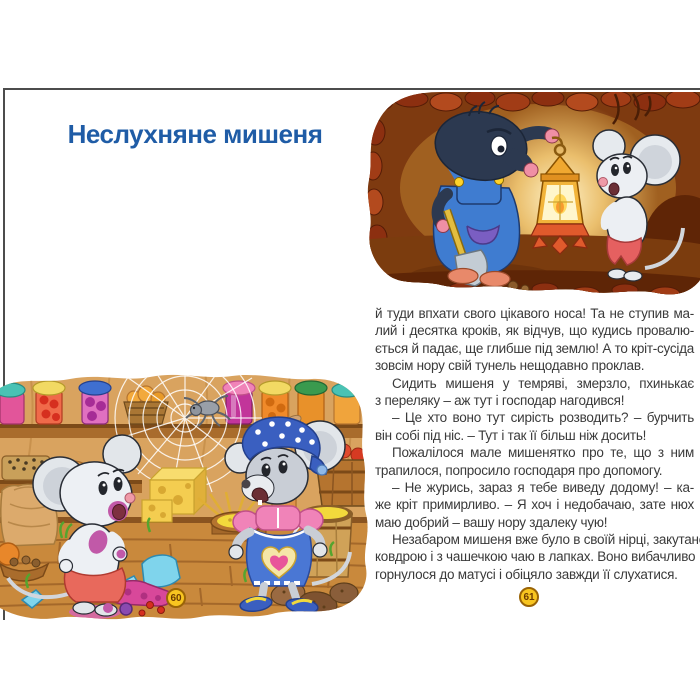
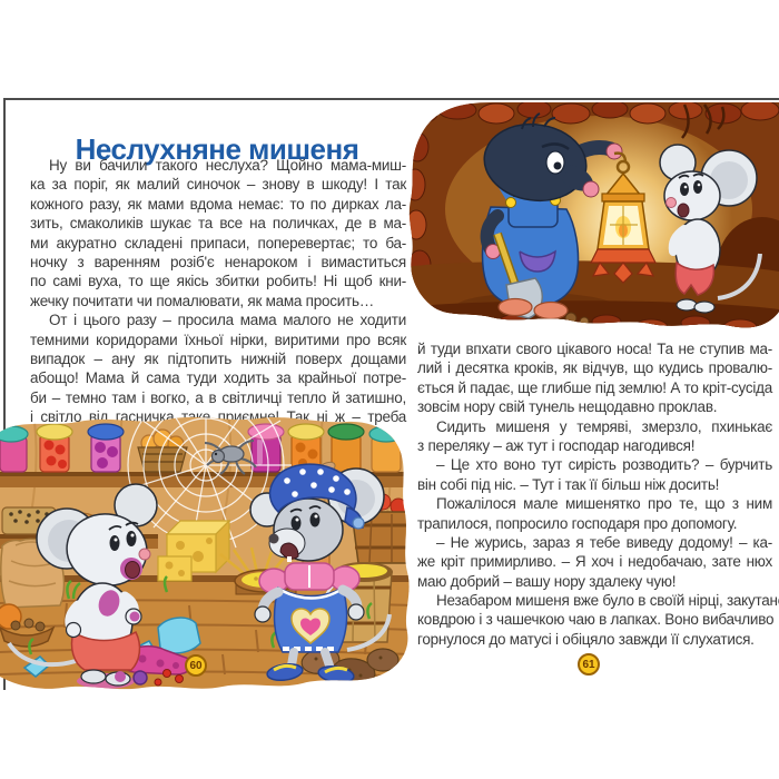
  Неслухняне мишеня
+ Ну ви бачили такого неслуха? Щойно мама-миш-
+ ка за поріг, як малий синочок – знову в шкоду! І так
+ кожного разу, як мами вдома немає: то по дирках ла-
+ зить, смаколиків шукає та все на поличках, де в ма-
+ ми акуратно складені припаси, поперевертає; то ба-
+ ночку з варенням розіб'є ненароком і вимаститься
+ по самі вуха, то ще якісь збитки робить! Ні щоб кни-
+ жечку почитати чи помалювати, як мама просить…
+ От і цього разу – просила мама малого не ходити
+ темними коридорами їхньої нірки, виритими про всяк
+ випадок – ану як підтопить нижній поверх дощами
+ абощо! Мама й сама туди ходить за крайньої потре-
+ би – темно там і вогко, а в світличці тепло й затишно,
+ і світло від гасничка таке приємне! Так ні ж – треба
  й туди впхати свого цікавого носа! Та не ступив ма-
  лий і десятка кроків, як відчув, що кудись провалю-
  ється й падає, ще глибше під землю! А то кріт-сусіда
  зовсім нору свій тунель нещодавно проклав.
  Сидить мишеня у темряві, змерзло, пхинькає
  з переляку – аж тут і господар нагодився!
  – Це хто воно тут сирість розводить? – бурчить
  він собі під ніс. – Тут і так її більш ніж досить!
  Пожалілося мале мишенятко про те, що з ним
  трапилося, попросило господаря про допомогу.
  – Не журись, зараз я тебе виведу додому! – ка-
  же кріт примирливо. – Я хоч і недобачаю, зате нюх
  маю добрий – вашу нору здалеку чую!
  Незабаром мишеня вже було в своїй нірці, закутан
  ковдрою і з чашечкою чаю в лапках. Воно вибачливо
  горнулося до матусі і обіцяло завжди її слухатися.
  60
  61
